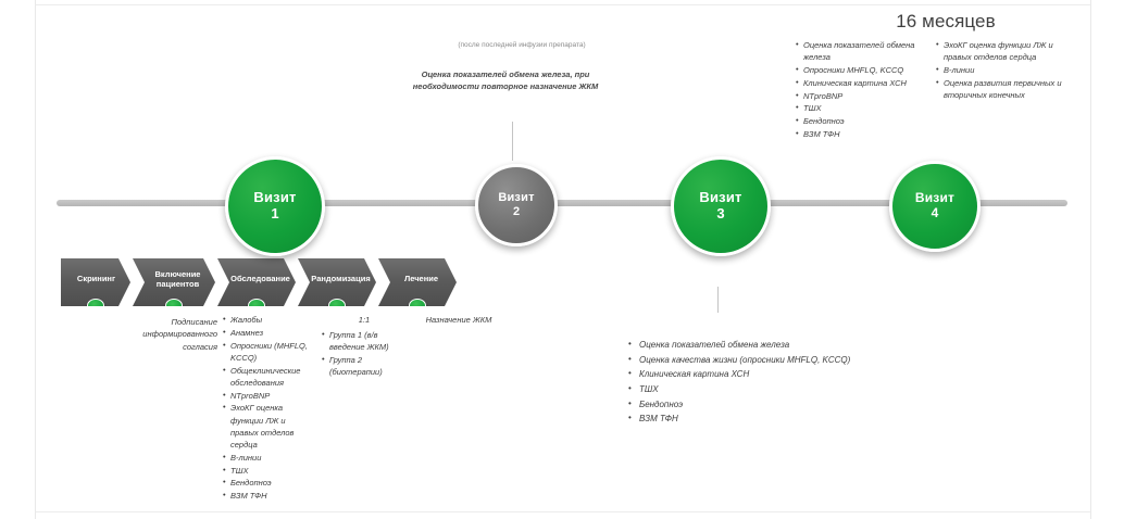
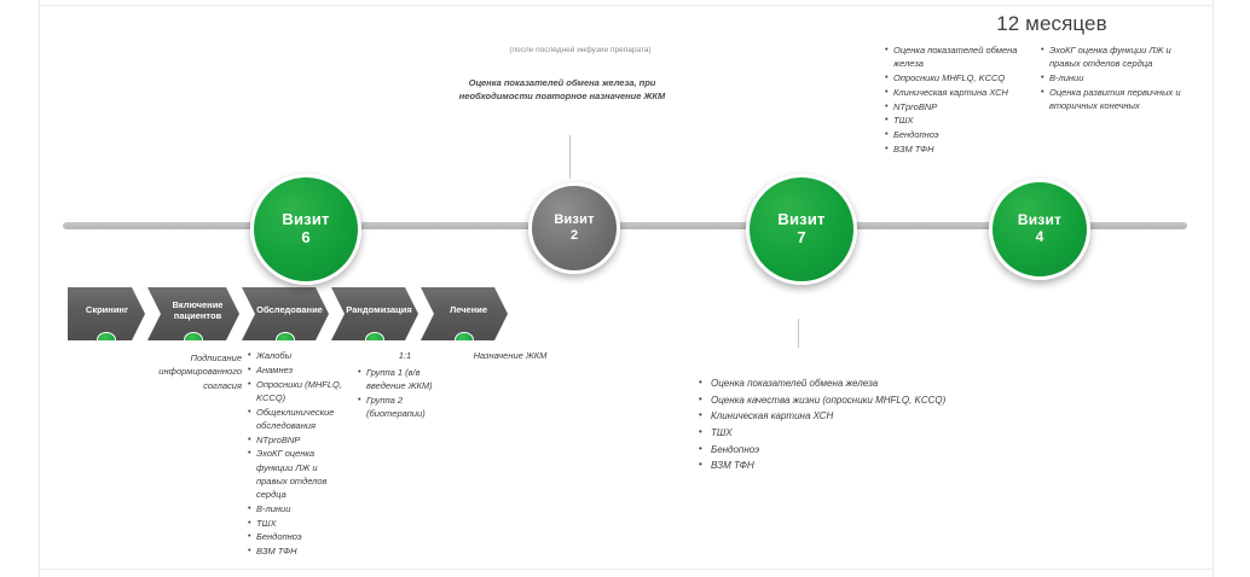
  Оценка показателей обмена железа, при необходимости повторное назначение ЖКМ
- 16 месяцев
+ 12 месяцев
  Оценка показателей обмена железа
  Опросники MHFLQ, KCCQ
  Клиническая картина ХСН
  NTproBNP
  ТШХ
  Бендопноэ
  ВЗМ ТФН
  ЭхоКГ оценка функции ЛЖ и правых отделов сердца
  B-линии
  Оценка развития первичных и вторичных конечных
  Визит
- 1
+ 6
  Визит
  2
  Визит
- 3
+ 7
  Визит
  4
  Скрининг
  Включение пациентов
  Обследование
  Рандомизация
  Лечение
  Подписание информированного согласия
  Жалобы
  Анамнез
  Опросники (MHFLQ, KCCQ)
  Общеклинические обследования
  NTproBNP
  ЭхоКГ оценка функции ЛЖ и правых отделов сердца
  B-линии
  ТШХ
  Бендопноэ
  ВЗМ ТФН
  1:1
  Группа 1 (в/в введение ЖКМ)
  Группа 2 (биотерапии)
  Назначение ЖКМ
  Оценка показателей обмена железа
  Оценка качества жизни (опросники MHFLQ, KCCQ)
  Клиническая картина ХСН
  ТШХ
  Бендопноэ
  ВЗМ ТФН
